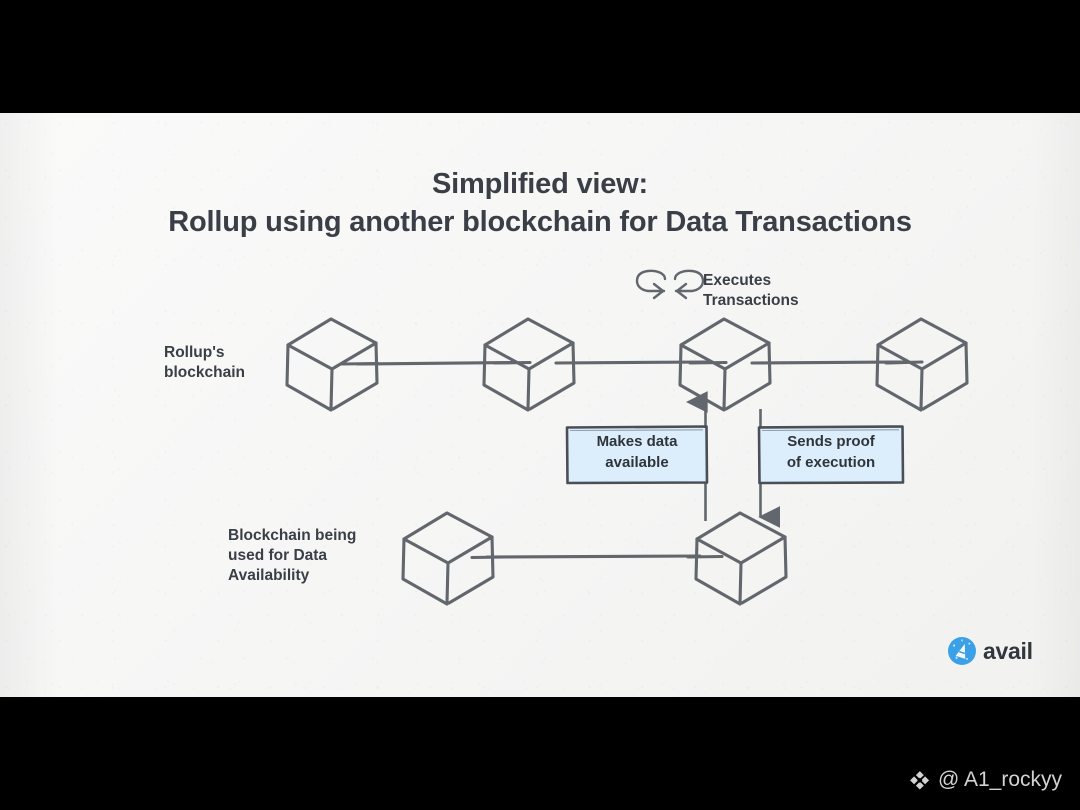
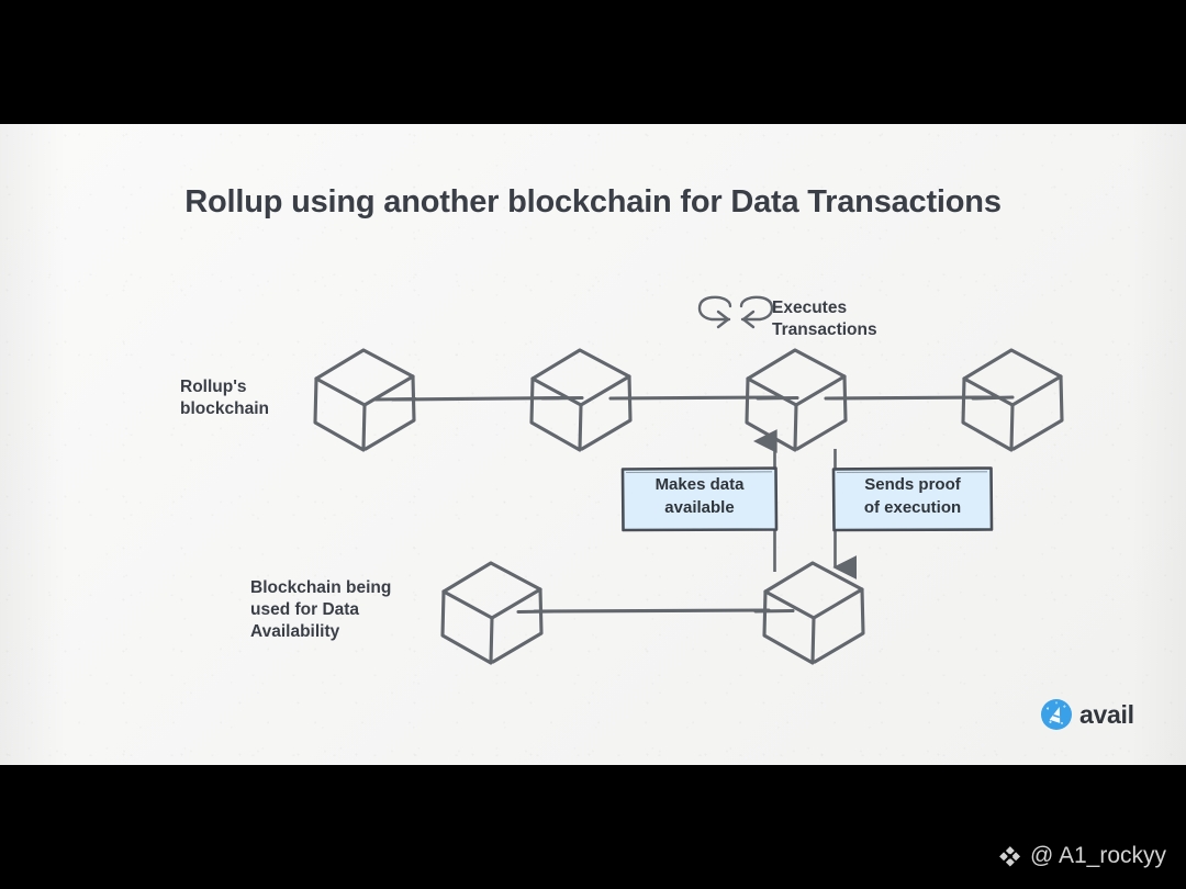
- Simplified view:
  Rollup using another blockchain for Data Transactions
  Rollup's
  blockchain
  Blockchain being
  used for Data
  Availability
  Executes
  Transactions
  Makes data
  available
  Sends proof
  of execution
  avail
  @ A1_rockyy
